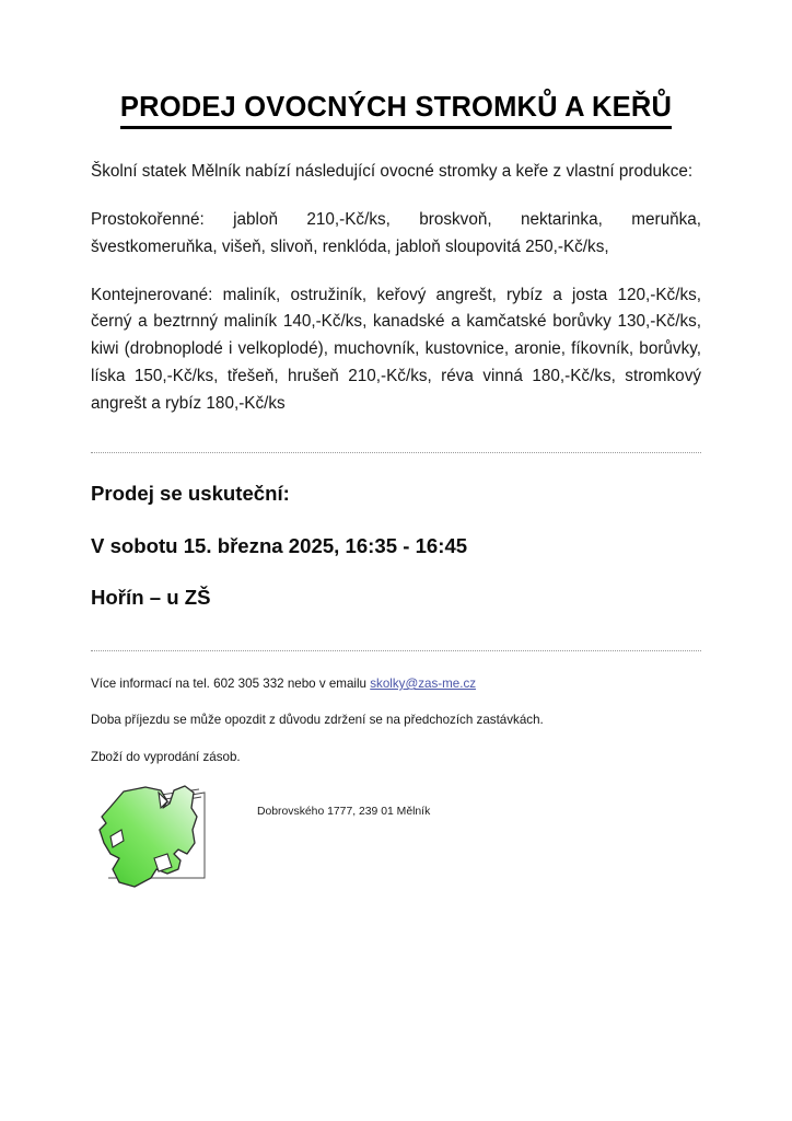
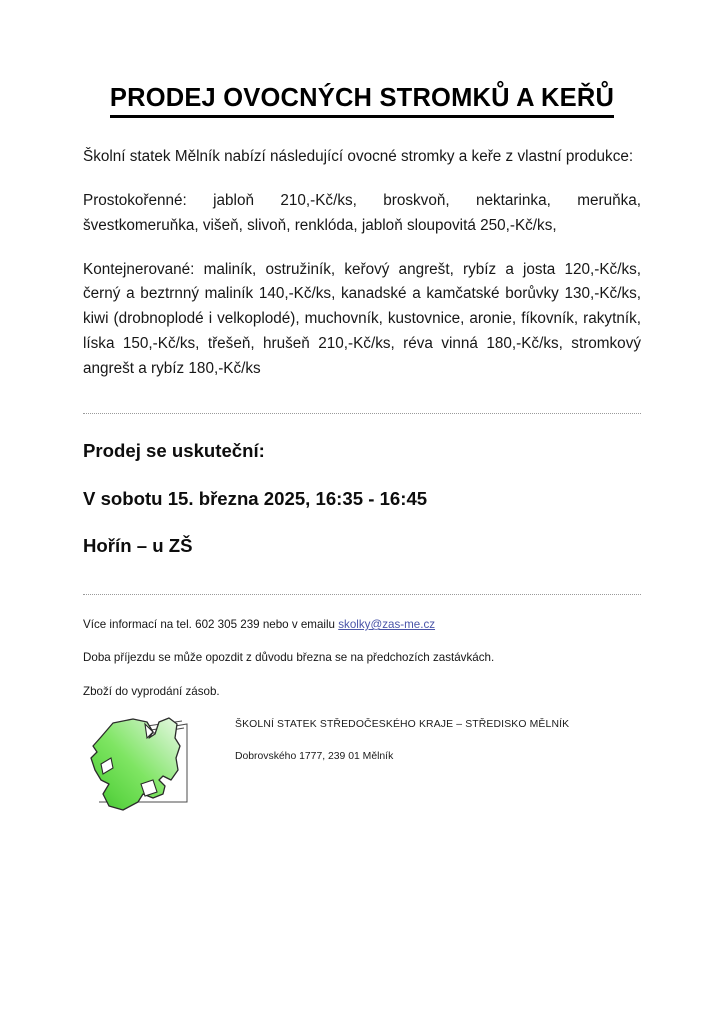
  PRODEJ OVOCNÝCH STROMKŮ A KEŘŮ
  Školní statek Mělník nabízí následující ovocné stromky a keře z vlastní produkce:
  Prostokořenné: jabloň 210,-Kč/ks, broskvoň, nektarinka, meruňka, švestkomeruňka, višeň, slivoň, renklóda, jabloň sloupovitá 250,-Kč/ks,
- Kontejnerované: maliník, ostružiník, keřový angrešt, rybíz a josta 120,-Kč/ks, černý a beztrnný maliník 140,-Kč/ks, kanadské a kamčatské borůvky 130,-Kč/ks, kiwi (drobnoplodé i velkoplodé), muchovník, kustovnice, aronie, fíkovník, borůvky, líska 150,-Kč/ks, třešeň, hrušeň 210,-Kč/ks, réva vinná 180,-Kč/ks, stromkový angrešt a rybíz 180,-Kč/ks
+ Kontejnerované: maliník, ostružiník, keřový angrešt, rybíz a josta 120,-Kč/ks, černý a beztrnný maliník 140,-Kč/ks, kanadské a kamčatské borůvky 130,-Kč/ks, kiwi (drobnoplodé i velkoplodé), muchovník, kustovnice, aronie, fíkovník, rakytník, líska 150,-Kč/ks, třešeň, hrušeň 210,-Kč/ks, réva vinná 180,-Kč/ks, stromkový angrešt a rybíz 180,-Kč/ks
  Prodej se uskuteční:
  V sobotu 15. března 2025, 16:35 - 16:45
  Hořín – u ZŠ
- Více informací na tel. 602 305 332 nebo v emailu skolky@zas-me.cz
+ Více informací na tel. 602 305 239 nebo v emailu skolky@zas-me.cz
- Doba příjezdu se může opozdit z důvodu zdržení se na předchozích zastávkách.
+ Doba příjezdu se může opozdit z důvodu března se na předchozích zastávkách.
  Zboží do vyprodání zásob.
+ ŠKOLNÍ STATEK STŘEDOČESKÉHO KRAJE – STŘEDISKO MĚLNÍK
  Dobrovského 1777, 239 01 Mělník
